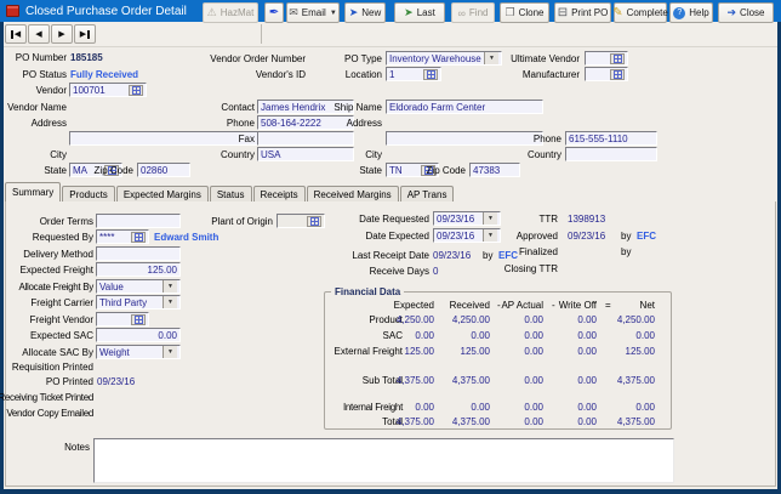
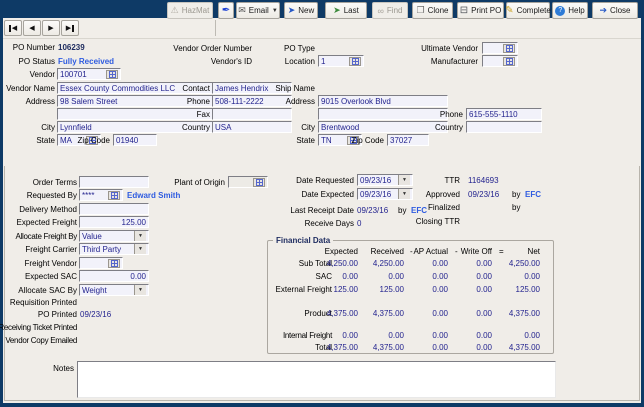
- Closed Purchase Order Detail
  HazMat
  Email
  New
  Last
  Find
  Clone
  Print PO
  Complete
  Help
  Close
  PO Number
- 185185
+ 106239
  PO Status
  Fully Received
  Vendor
  100701
  Vendor Name
+ Essex County Commodities LLC
  Address
+ 98 Salem Street
  City
+ Lynnfield
  State
  MA
  Zip Code
- 02860
+ 01940
  Vendor Order Number
  Vendor's ID
  Contact
  James Hendrix
  Phone
- 508-164-2222
+ 508-111-2222
  Fax
  Country
  USA
  PO Type
- Inventory Warehouse
  Location
  1
  Ship Name
- Eldorado Farm Center
  Address
+ 9015 Overlook Blvd
  City
+ Brentwood
  State
  TN
  Zip Code
- 47383
+ 37027
  Ultimate Vendor
  Manufacturer
  Phone
  615-555-1110
  Country
- Summary
- Products
- Expected Margins
- Status
- Receipts
- Received Margins
- AP Trans
  Order Terms
  Requested By
  ****
  Edward Smith
  Delivery Method
  Expected Freight
  125.00
  Allocate Freight By
  Value
  Freight Carrier
  Third Party
  Freight Vendor
  Expected SAC
  0.00
  Allocate SAC By
  Weight
  Requisition Printed
  PO Printed
  09/23/16
  Receiving Ticket Printed
  Vendor Copy Emailed
  Plant of Origin
  Date Requested
  09/23/16
  Date Expected
  09/23/16
  Last Receipt Date
  09/23/16
  by
  EFC
  Receive Days
  0
  TTR
- 1398913
+ 1164693
  Approved
  09/23/16
  by
  EFC
  Finalized
  by
  Closing TTR
  Financial Data
  Expected
  Received
  -
  AP Actual
  -
  Write Off
  =
  Net
- Product
+ Sub Total
  4,250.00
  4,250.00
  0.00
  0.00
  4,250.00
  SAC
  0.00
  0.00
  0.00
  0.00
  0.00
  External Freight
  125.00
  125.00
  0.00
  0.00
  125.00
- Sub Total
+ Product
  4,375.00
  4,375.00
  0.00
  0.00
  4,375.00
  Internal Freight
  0.00
  0.00
  0.00
  0.00
  0.00
  Total
  4,375.00
  4,375.00
  0.00
  0.00
  4,375.00
  Notes
